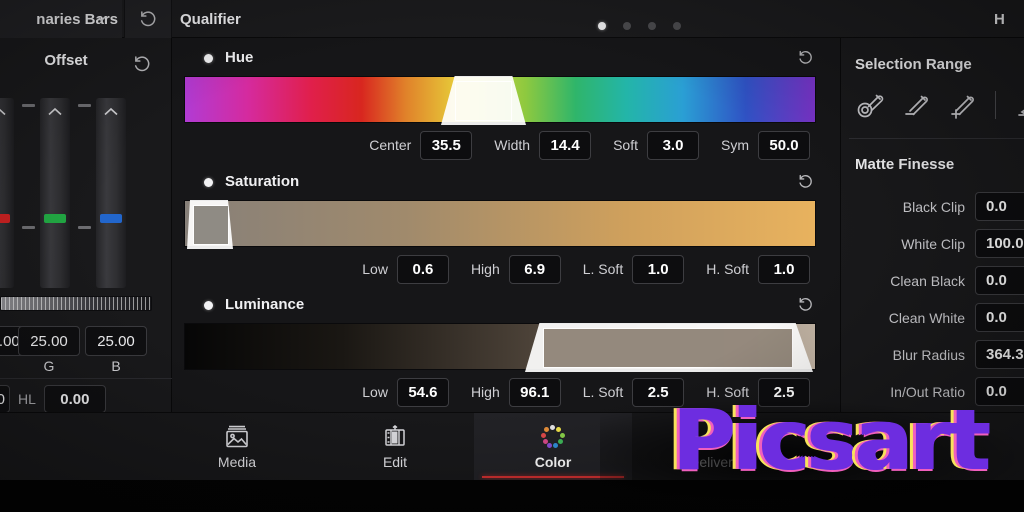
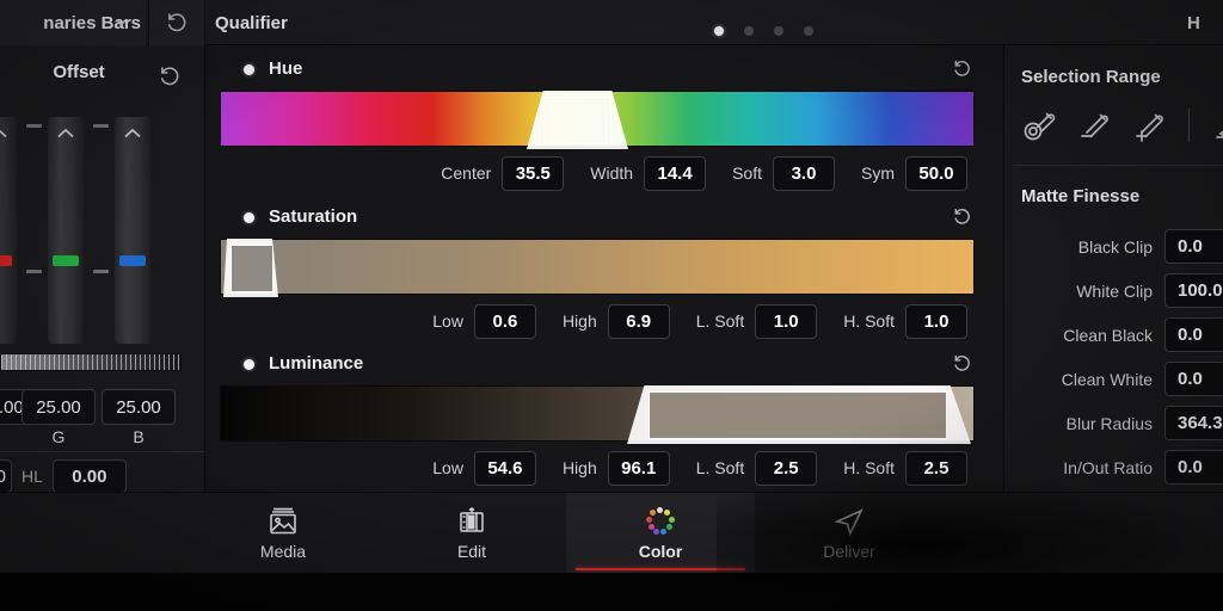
- Picsart
